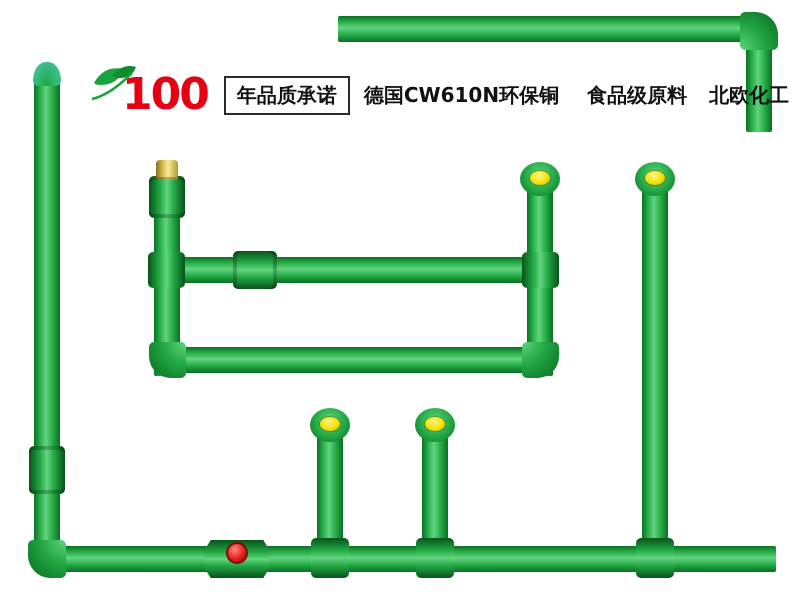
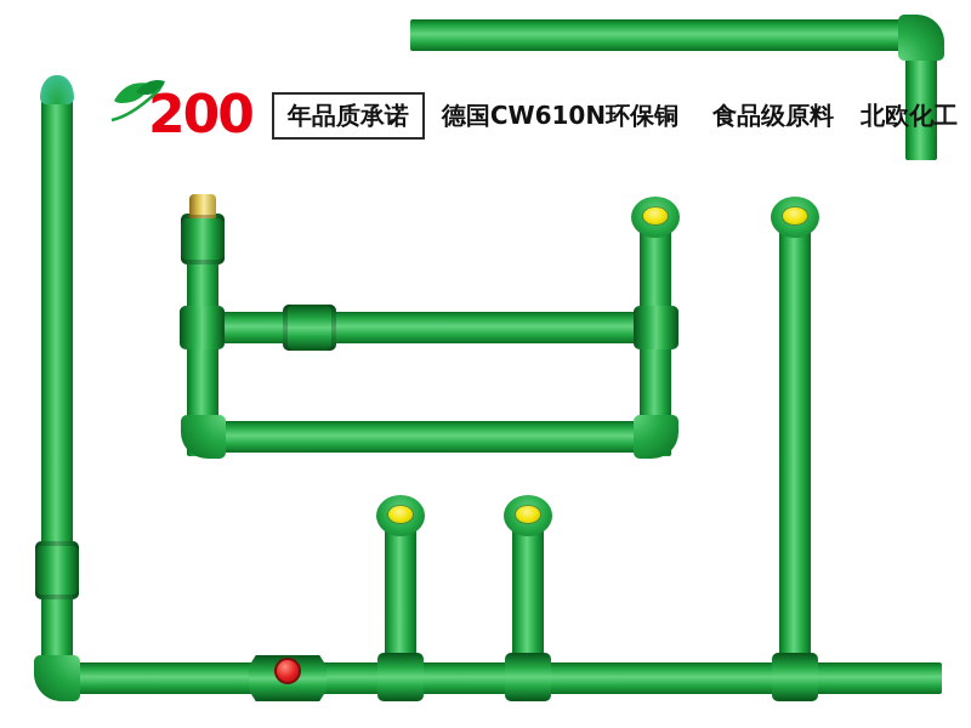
- 100
+ 200
  年品质承诺
  德国CW610N环保铜
  食品级原料
  北欧化工
